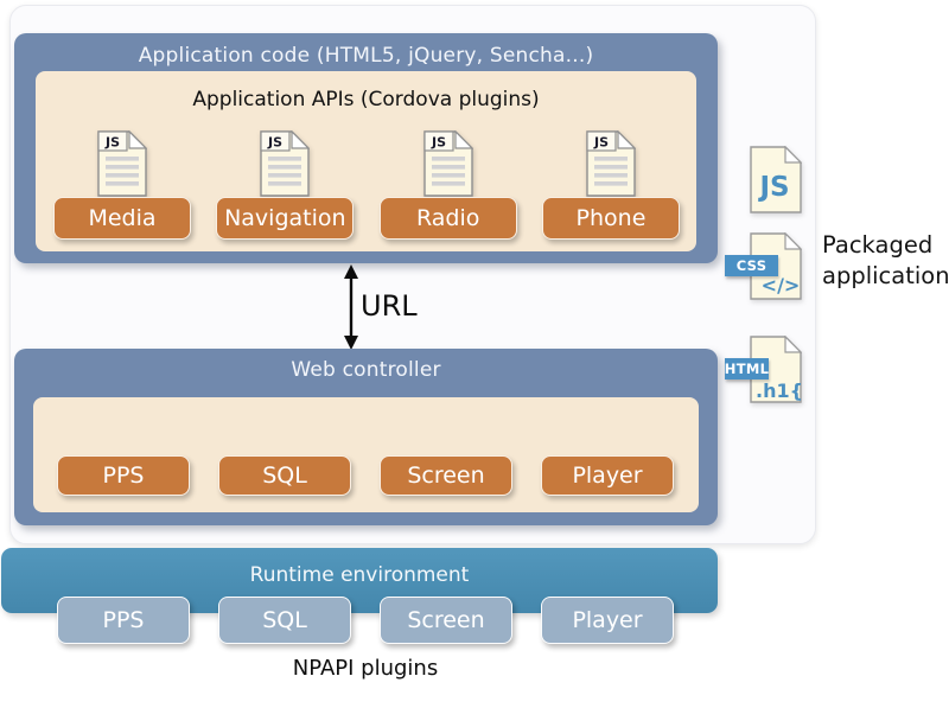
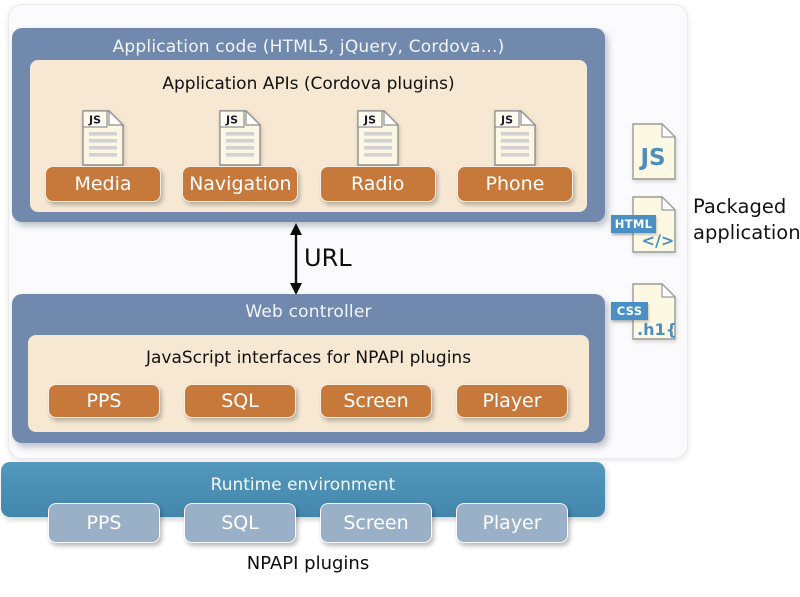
- Application code (HTML5, jQuery, Sencha...)
+ Application code (HTML5, jQuery, Cordova...)
  Application APIs (Cordova plugins)
  JS
  Media
  JS
  Navigation
  JS
  Radio
  JS
  Phone
  URL
  Web controller
+ JavaScript interfaces for NPAPI plugins
  PPS
  SQL
  Screen
  Player
  Runtime environment
  PPS
  SQL
  Screen
  Player
  NPAPI plugins
  JS
  </>
- CSS
+ HTML
  .h1{
- HTML
+ CSS
  Packaged application
